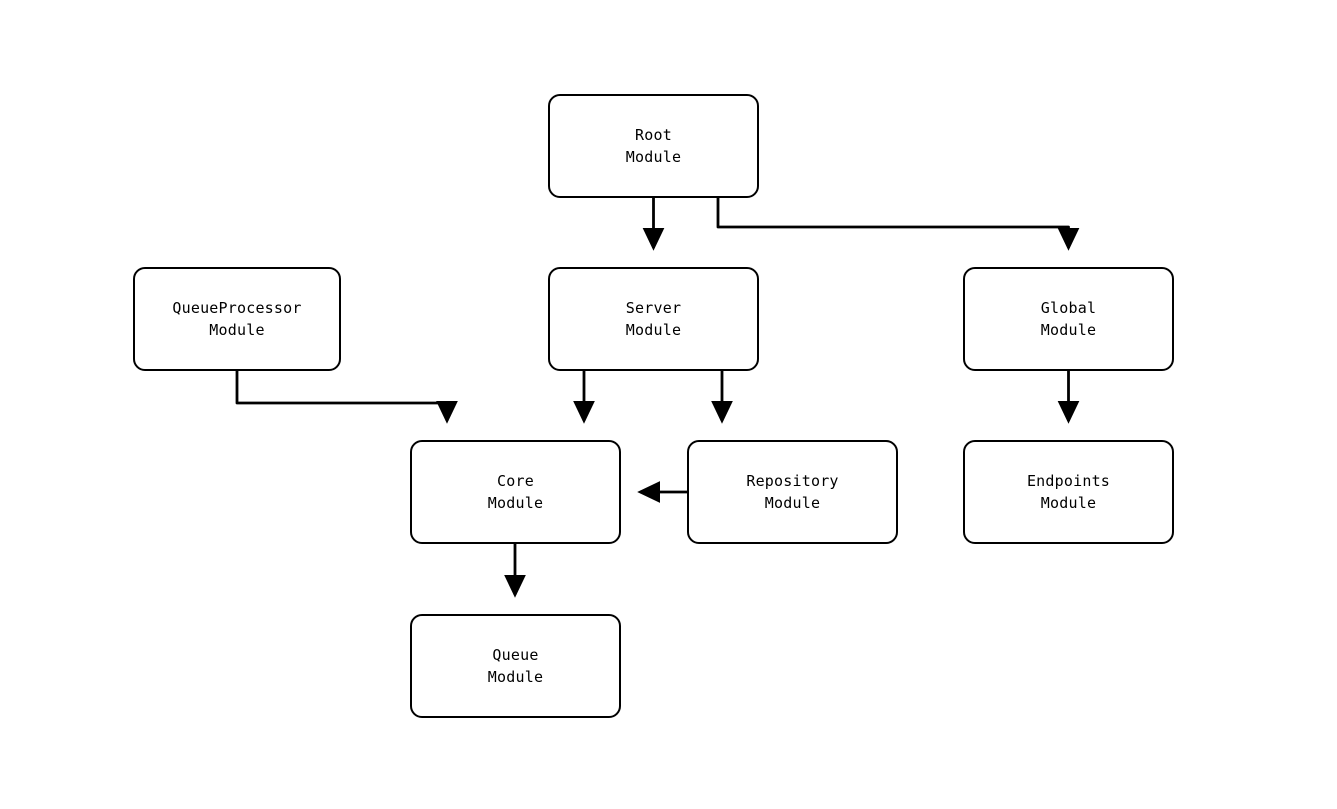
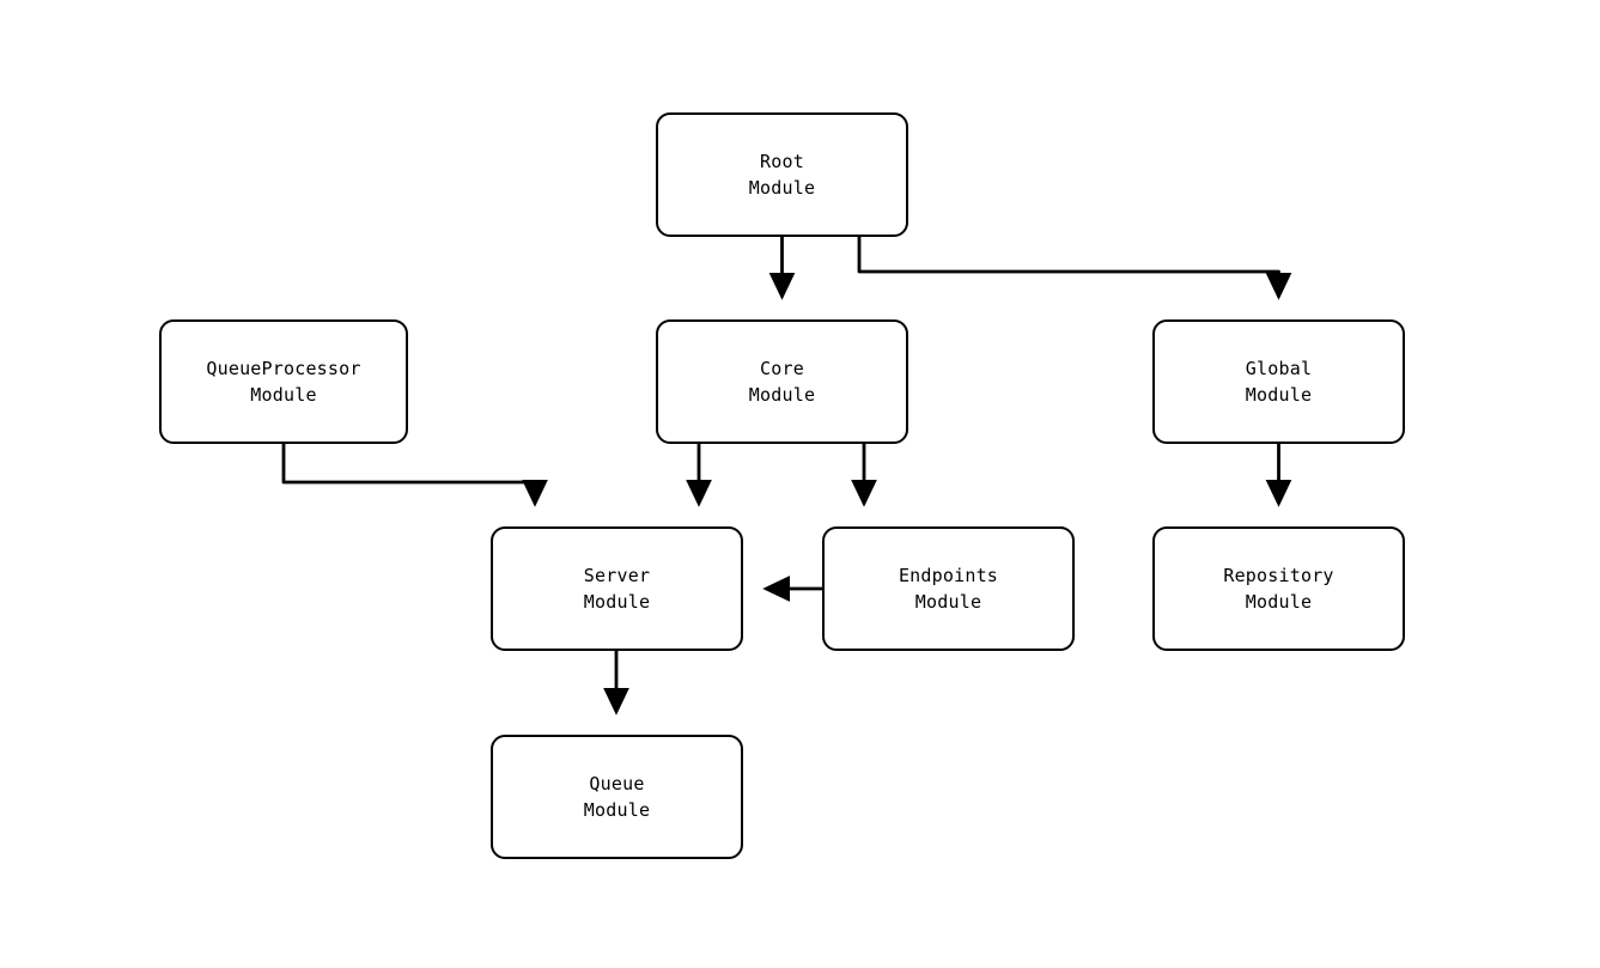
  Root
  Module
  QueueProcessor
  Module
- Server
+ Core
  Module
  Global
  Module
- Core
+ Server
  Module
- Repository
+ Endpoints
  Module
- Endpoints
+ Repository
  Module
  Queue
  Module
